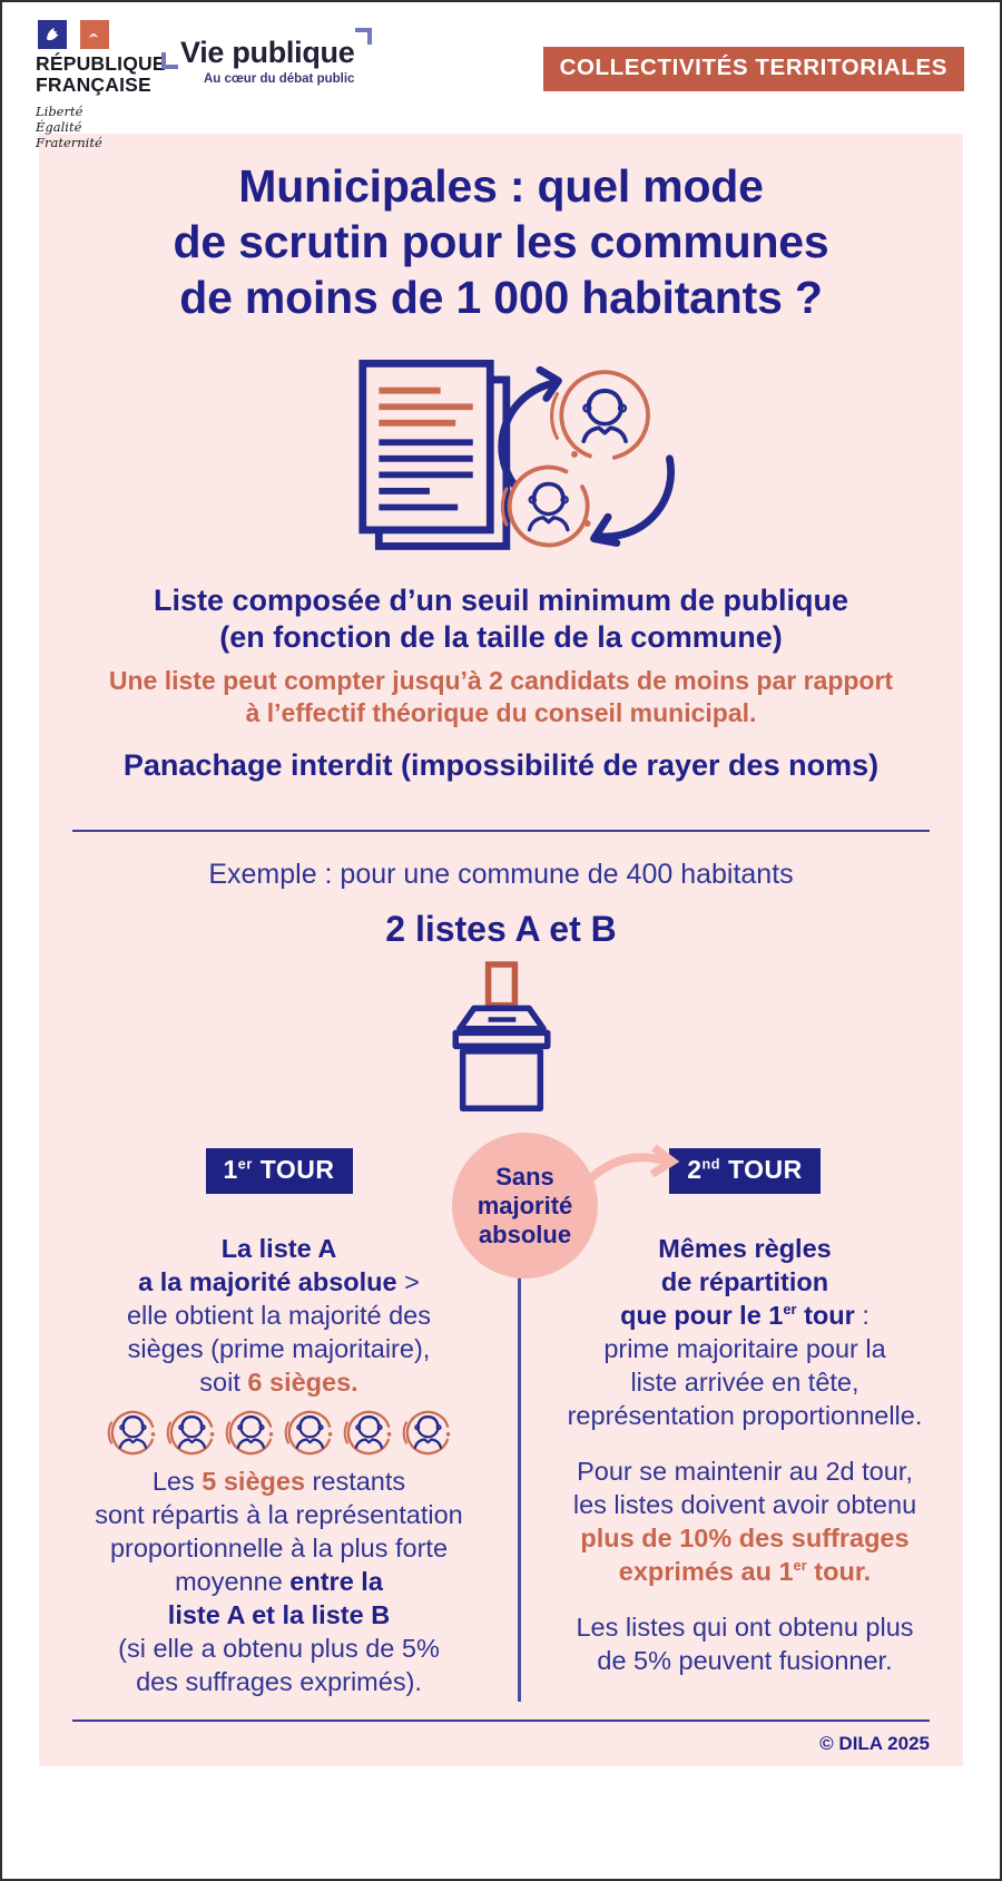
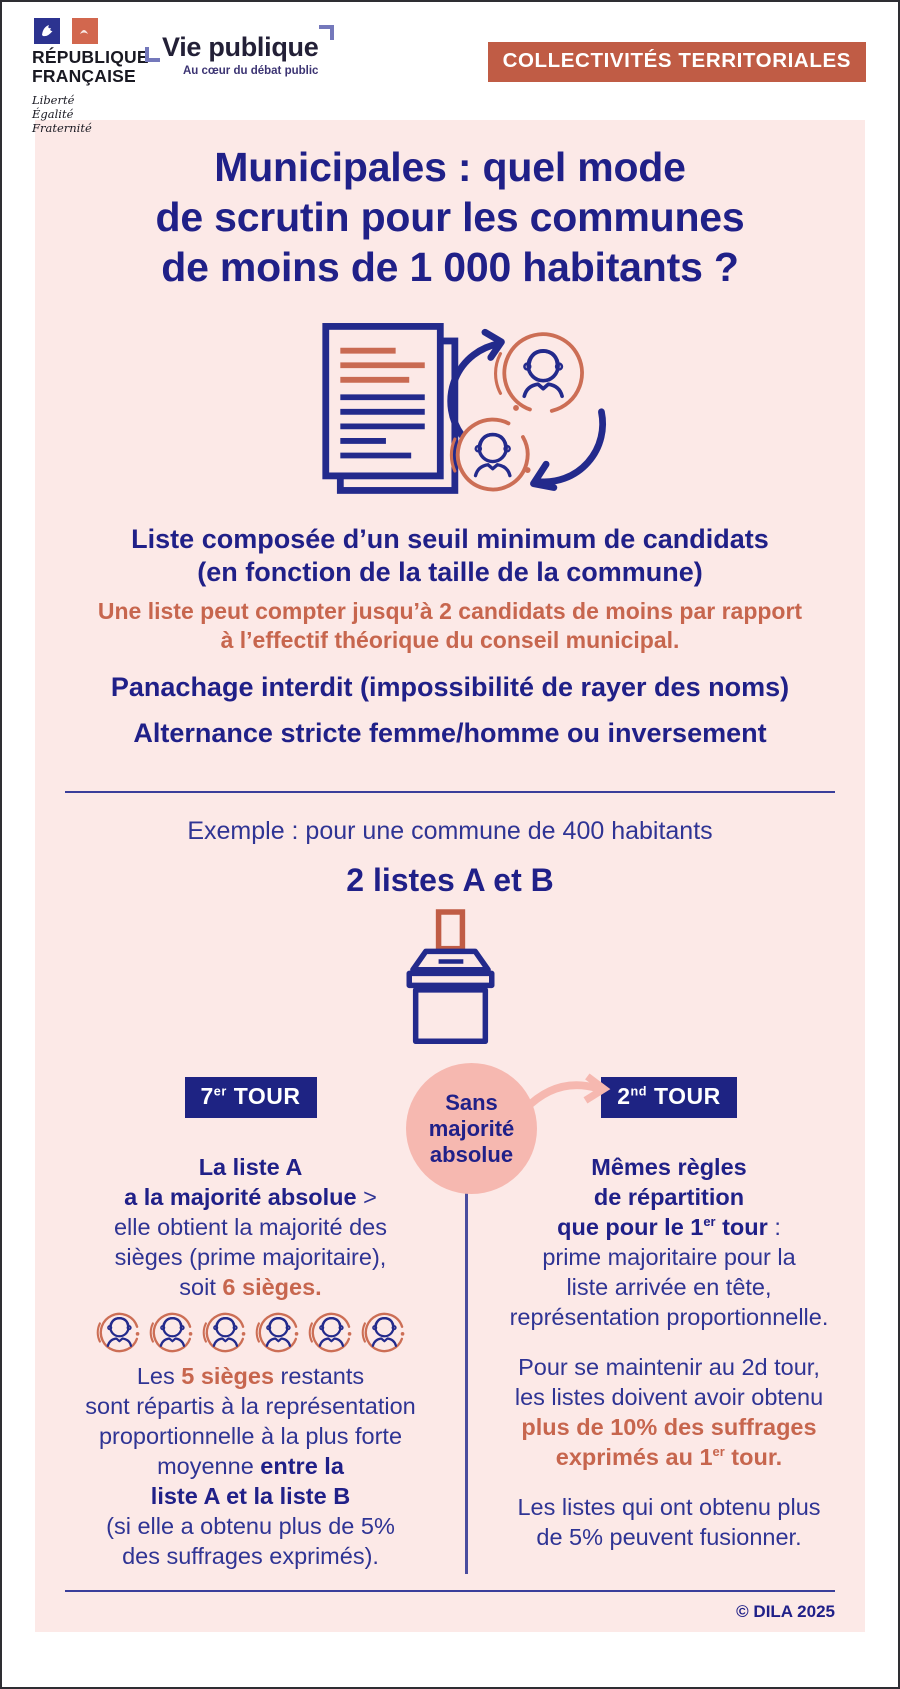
  RÉPUBLIQUE
  FRANÇAISE
  Liberté
  Égalité
  Fraternité
  Vie publique
  Au cœur du débat public
  COLLECTIVITÉS TERRITORIALES
  Municipales : quel mode
  de scrutin pour les communes
  de moins de 1 000 habitants ?
- Liste composée d’un seuil minimum de publique
+ Liste composée d’un seuil minimum de candidats
  (en fonction de la taille de la commune)
  Une liste peut compter jusqu’à 2 candidats de moins par rapport
  à l’effectif théorique du conseil municipal.
  Panachage interdit (impossibilité de rayer des noms)
+ Alternance stricte femme/homme ou inversement
  Exemple : pour une commune de 400 habitants
  2 listes A et B
- 1er TOUR
+ 7er TOUR
  La liste A
  a la majorité absolue >
  elle obtient la majorité des
  sièges (prime majoritaire),
  soit 6 sièges.
  Les 5 sièges restants
  sont répartis à la représentation
  proportionnelle à la plus forte
  moyenne entre la
  liste A et la liste B
  (si elle a obtenu plus de 5%
  des suffrages exprimés).
  2nd TOUR
  Mêmes règles
  de répartition
  que pour le 1er tour :
  prime majoritaire pour la
  liste arrivée en tête,
  représentation proportionnelle.
  Pour se maintenir au 2d tour,
  les listes doivent avoir obtenu
  plus de 10% des suffrages
  exprimés au 1er tour.
  Les listes qui ont obtenu plus
  de 5% peuvent fusionner.
  Sans
  majorité
  absolue
  © DILA 2025
